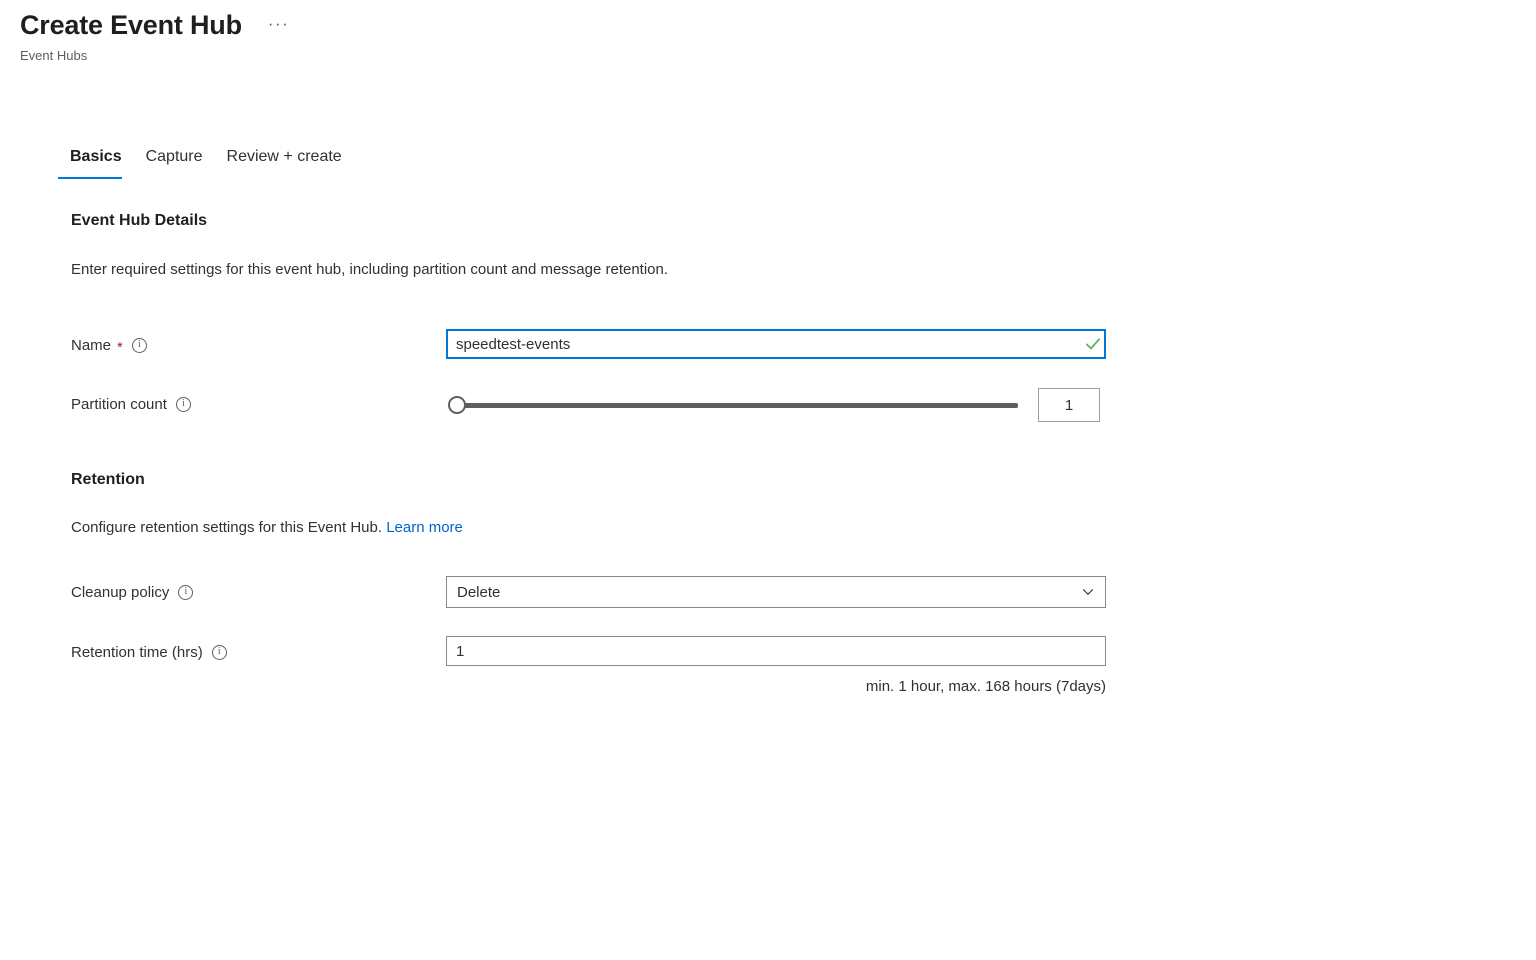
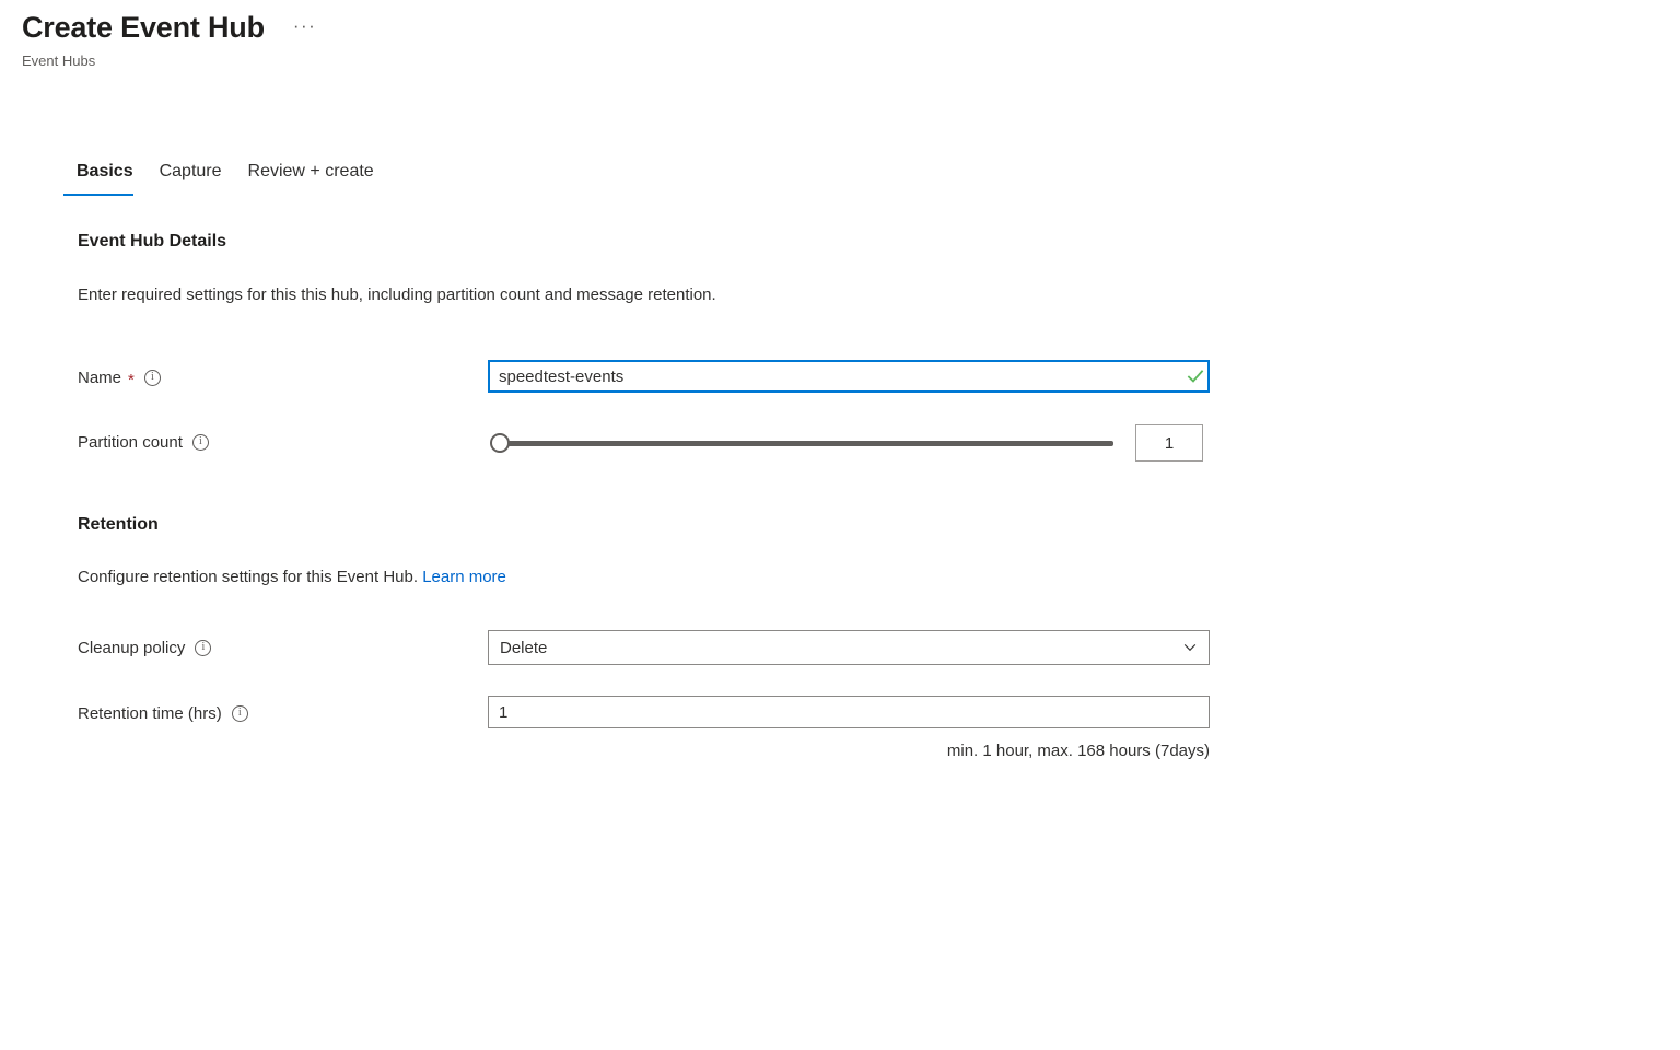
  Create Event Hub
  ···
  Event Hubs
  Basics
  Capture
  Review + create
  Event Hub Details
- Enter required settings for this event hub, including partition count and message retention.
+ Enter required settings for this this hub, including partition count and message retention.
  Name
  *
  i
  speedtest-events
  Partition count
  i
  1
  Retention
  Configure retention settings for this Event Hub. Learn more
  Cleanup policy
  i
  Delete
  Retention time (hrs)
  i
  1
  min. 1 hour, max. 168 hours (7days)
